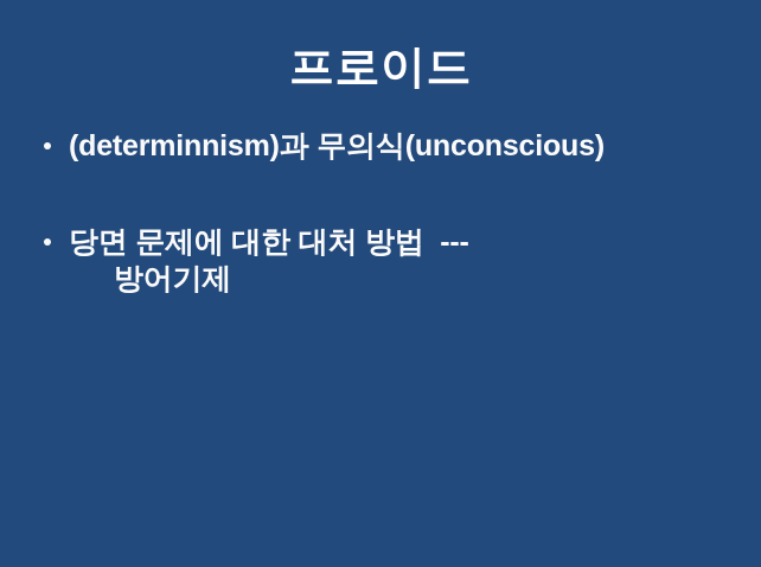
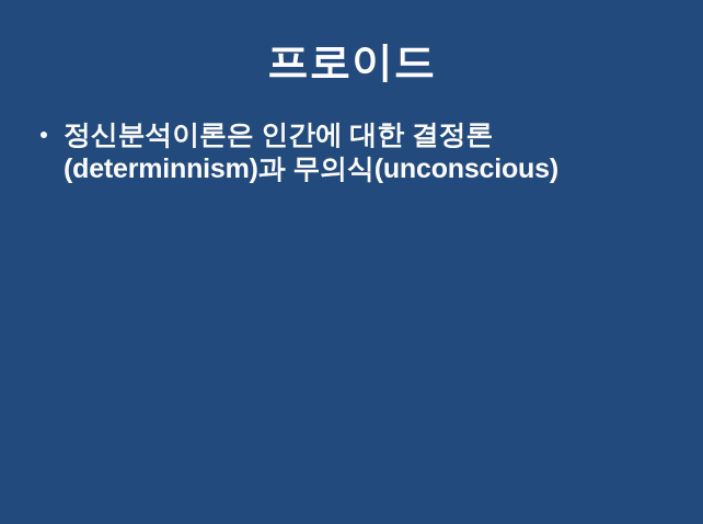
  프로이드
+ 정신분석이론은 인간에 대한 결정론
  (determinnism)과 무의식(unconscious)
- 당면 문제에 대한 대처 방법 ---
- 방어기제
